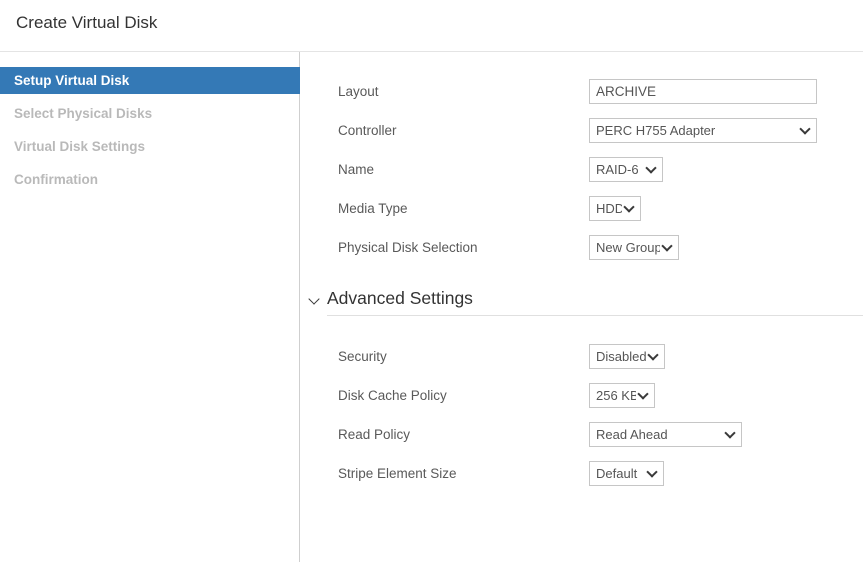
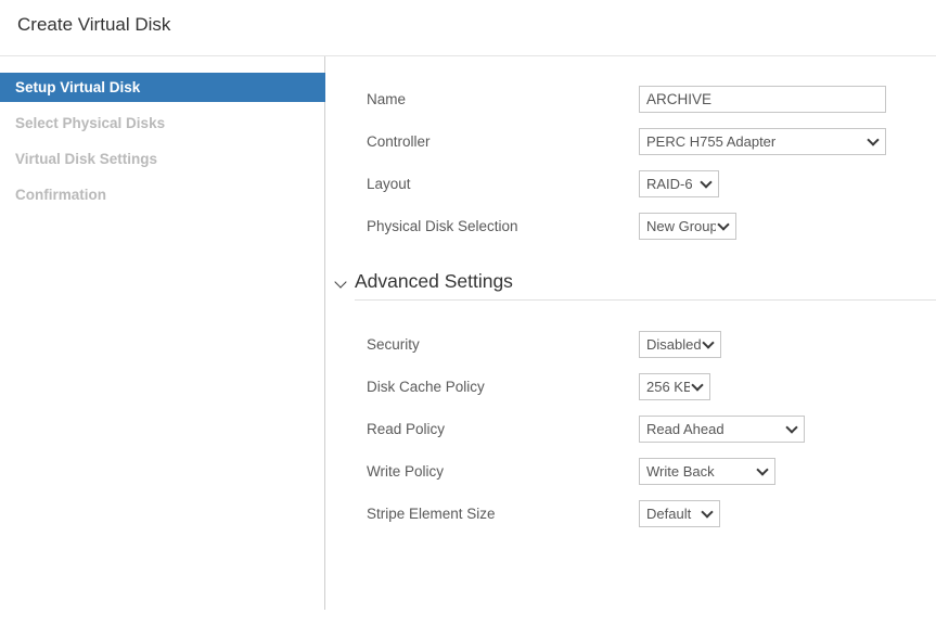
  Create Virtual Disk
  Setup Virtual Disk
  Select Physical Disks
  Virtual Disk Settings
  Confirmation
- Layout
+ Name
  ARCHIVE
  Controller
  PERC H755 Adapter
- Name
+ Layout
  RAID-6
- Media Type
- HDD
  Physical Disk Selection
  New Group
  Advanced Settings
  Security
  Disabled
  Disk Cache Policy
  256 KB
  Read Policy
  Read Ahead
+ Write Policy
+ Write Back
  Stripe Element Size
  Default
